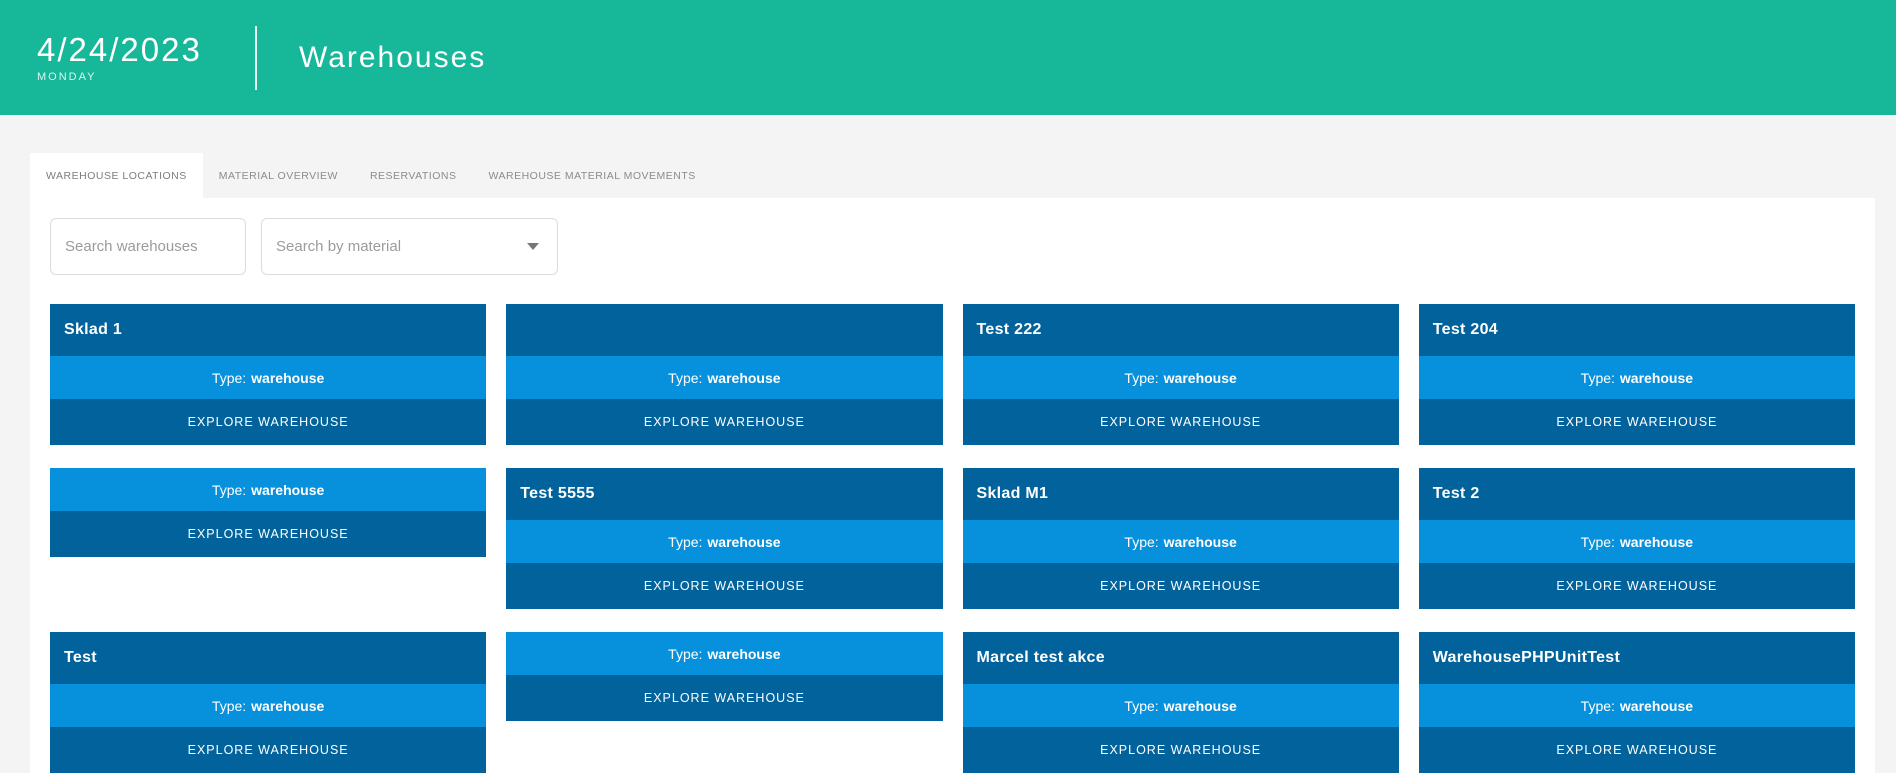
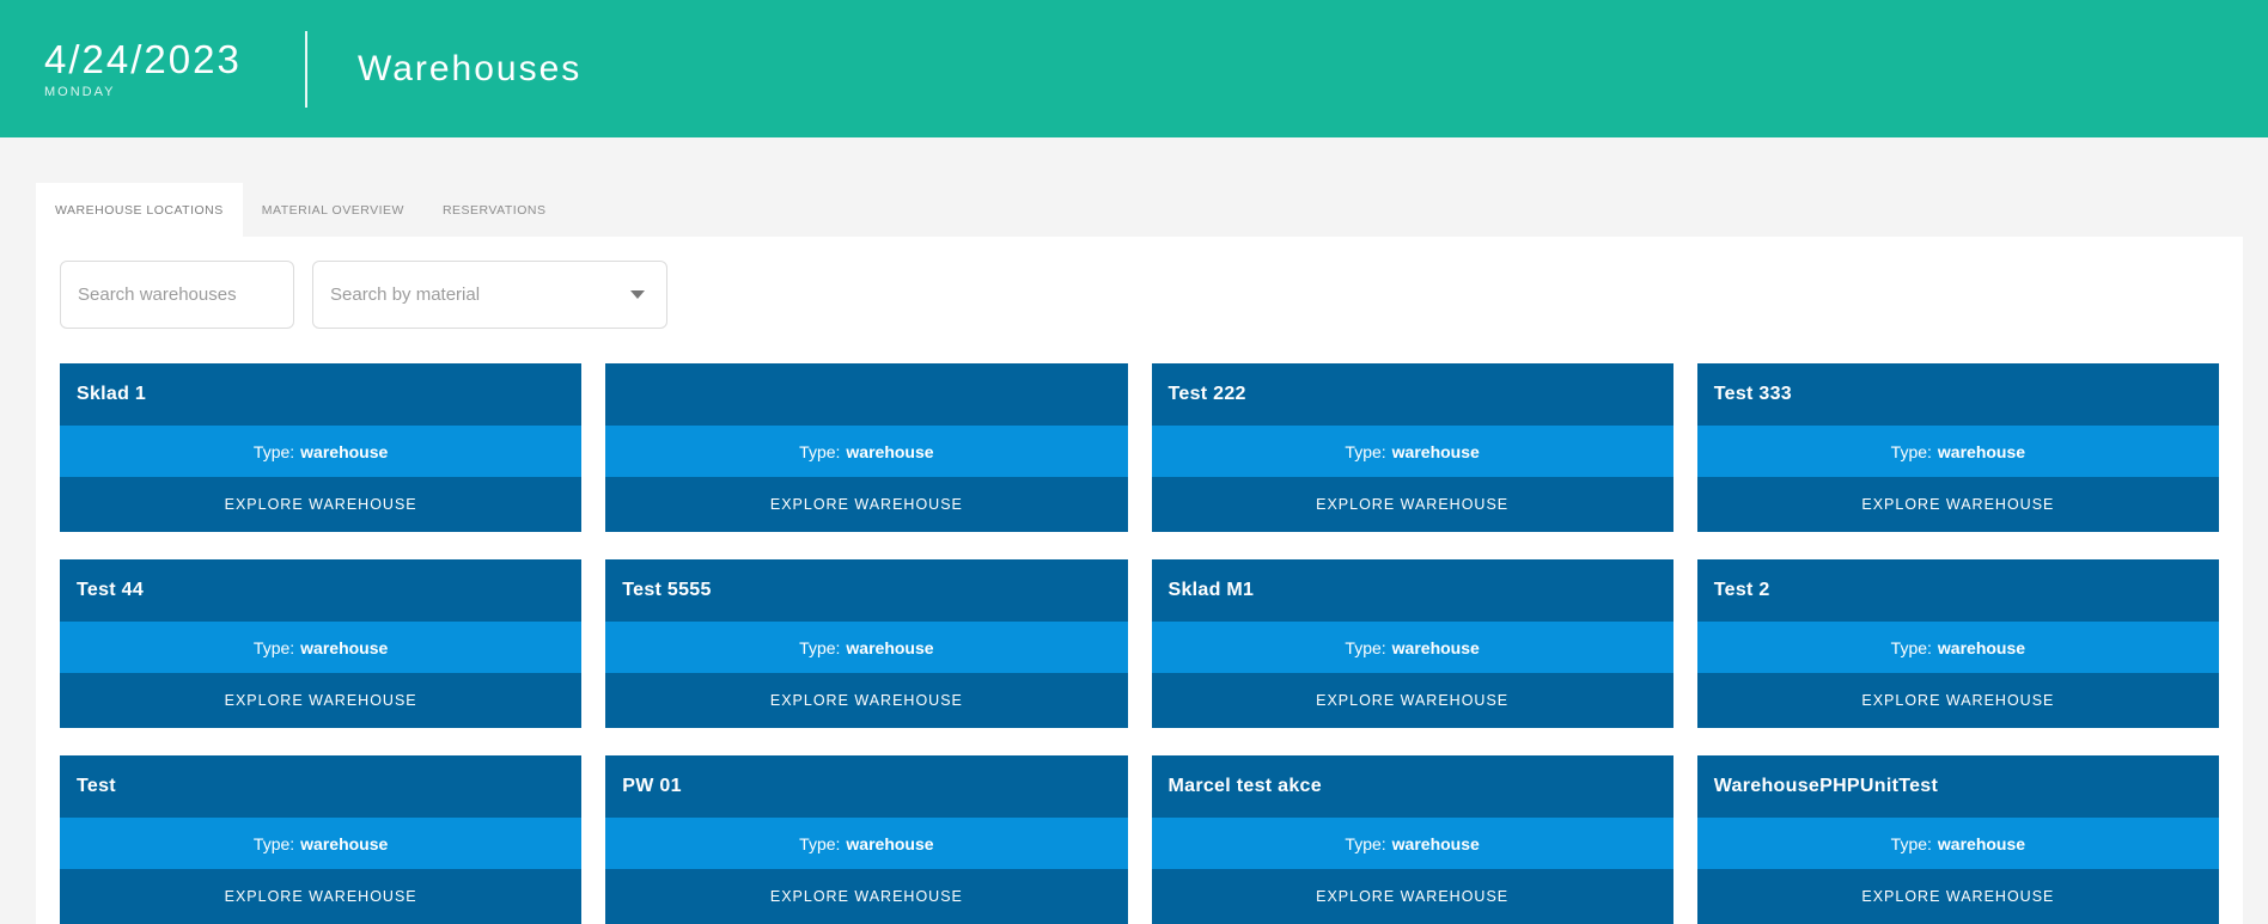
  4/24/2023
  MONDAY
  Warehouses
  WAREHOUSE LOCATIONS
  MATERIAL OVERVIEW
  RESERVATIONS
- WAREHOUSE MATERIAL MOVEMENTS
  Search warehouses
  Search by material
  Sklad 1
  Type:
  warehouse
  EXPLORE WAREHOUSE
  Type:
  warehouse
  EXPLORE WAREHOUSE
  Test 222
  Type:
  warehouse
  EXPLORE WAREHOUSE
- Test 204
+ Test 333
  Type:
  warehouse
  EXPLORE WAREHOUSE
+ Test 44
  Type:
  warehouse
  EXPLORE WAREHOUSE
  Test 5555
  Type:
  warehouse
  EXPLORE WAREHOUSE
  Sklad M1
  Type:
  warehouse
  EXPLORE WAREHOUSE
  Test 2
  Type:
  warehouse
  EXPLORE WAREHOUSE
  Test
  Type:
  warehouse
  EXPLORE WAREHOUSE
+ PW 01
  Type:
  warehouse
  EXPLORE WAREHOUSE
  Marcel test akce
  Type:
  warehouse
  EXPLORE WAREHOUSE
  WarehousePHPUnitTest
  Type:
  warehouse
  EXPLORE WAREHOUSE
